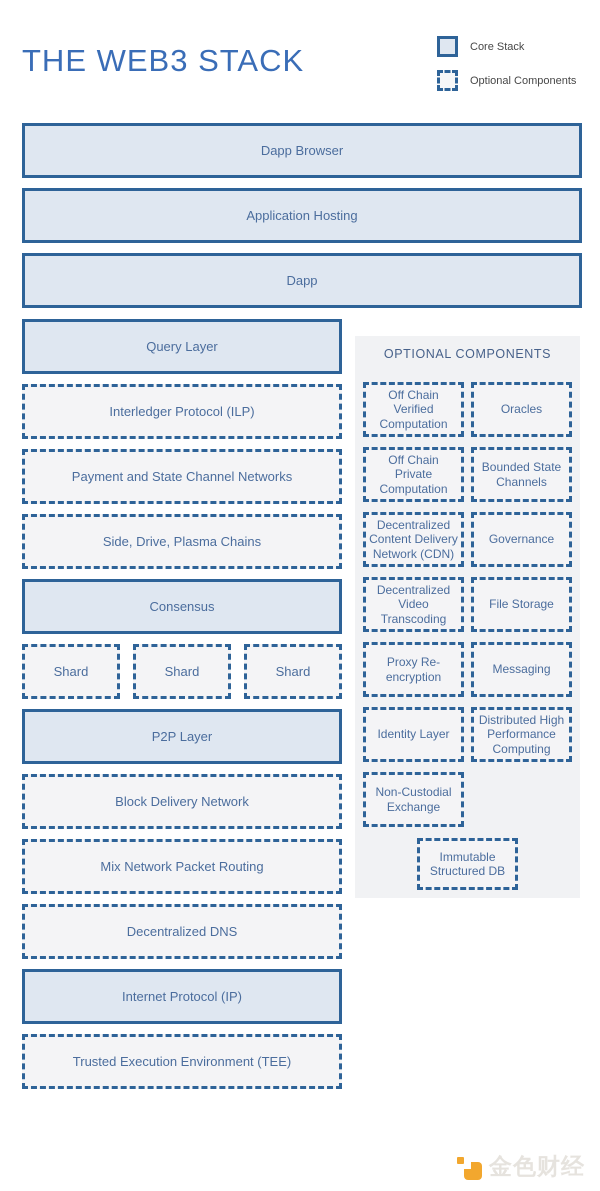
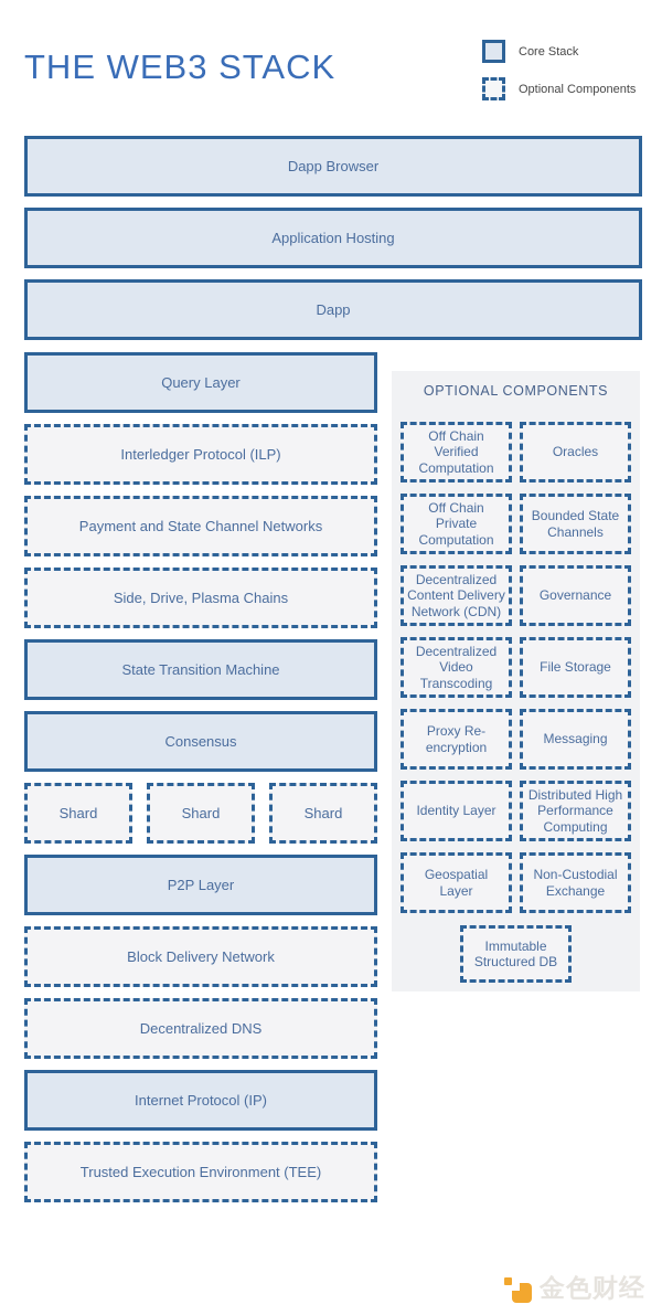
  THE WEB3 STACK
  Core Stack
  Optional Components
  Dapp Browser
  Application Hosting
  Dapp
  Query Layer
  Interledger Protocol (ILP)
  Payment and State Channel Networks
  Side, Drive, Plasma Chains
+ State Transition Machine
  Consensus
  Shard
  Shard
  Shard
  P2P Layer
  Block Delivery Network
- Mix Network Packet Routing
  Decentralized DNS
  Internet Protocol (IP)
  Trusted Execution Environment (TEE)
  OPTIONAL COMPONENTS
  Off Chain Verified Computation
  Oracles
  Off Chain Private Computation
  Bounded State Channels
  Decentralized Content Delivery Network (CDN)
  Governance
  Decentralized Video Transcoding
  File Storage
  Proxy Re-encryption
  Messaging
  Identity Layer
  Distributed High Performance Computing
+ Geospatial Layer
  Non-Custodial Exchange
  Immutable Structured DB
  金色财经
